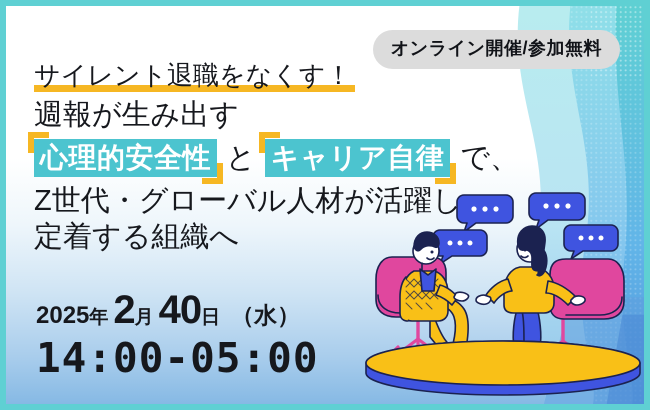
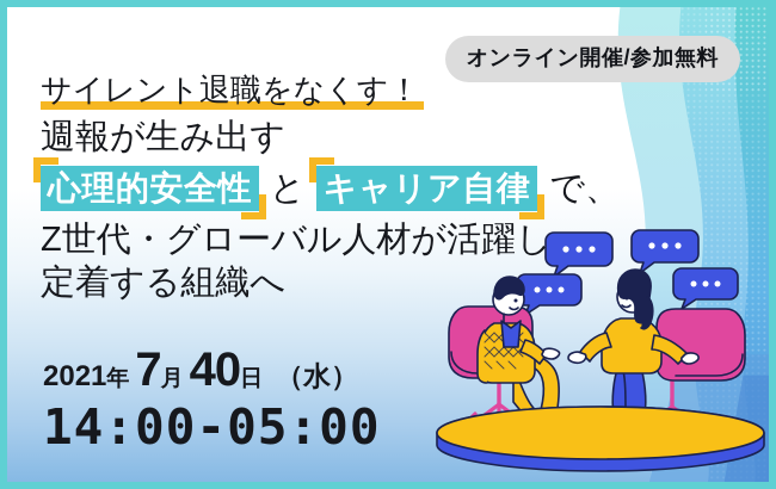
  オンライン開催/参加無料
  サイレント退職をなくす！
  週報が生み出す
  心理的安全性
  と
  キャリア自律
  で、
  Z世代・グローバル人材が活躍し
  定着する組織へ
- 2025
+ 2021
  年
- 2
+ 7
  月
  40
  日
  （水）
  14:00-05:00
